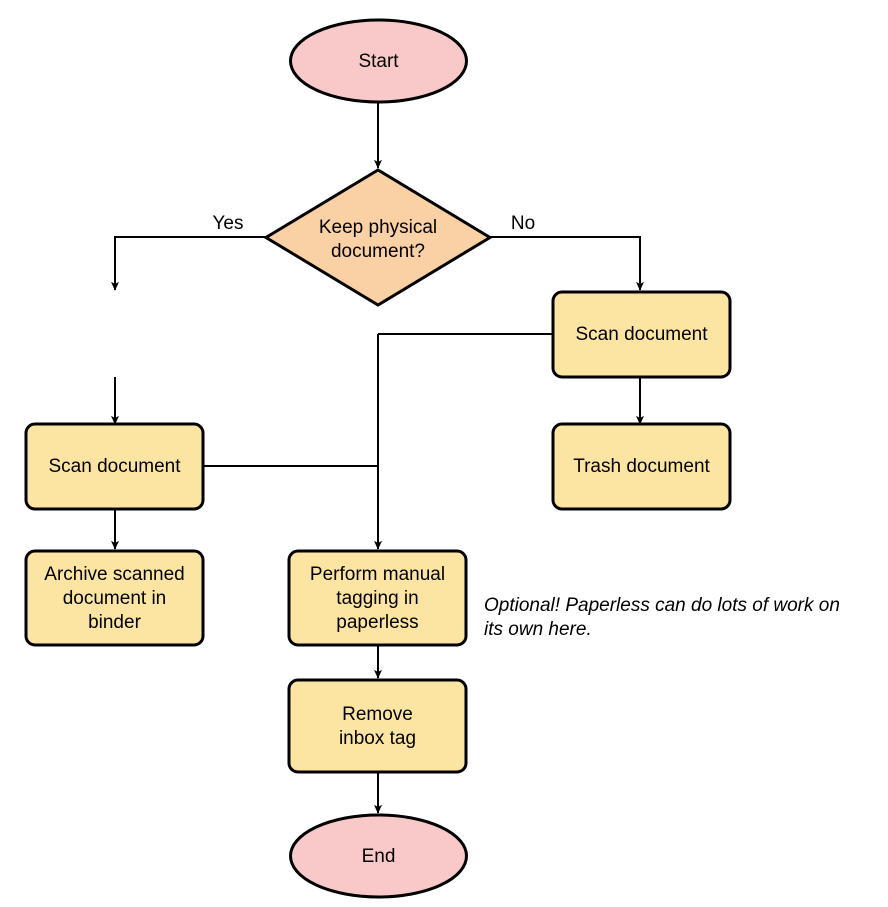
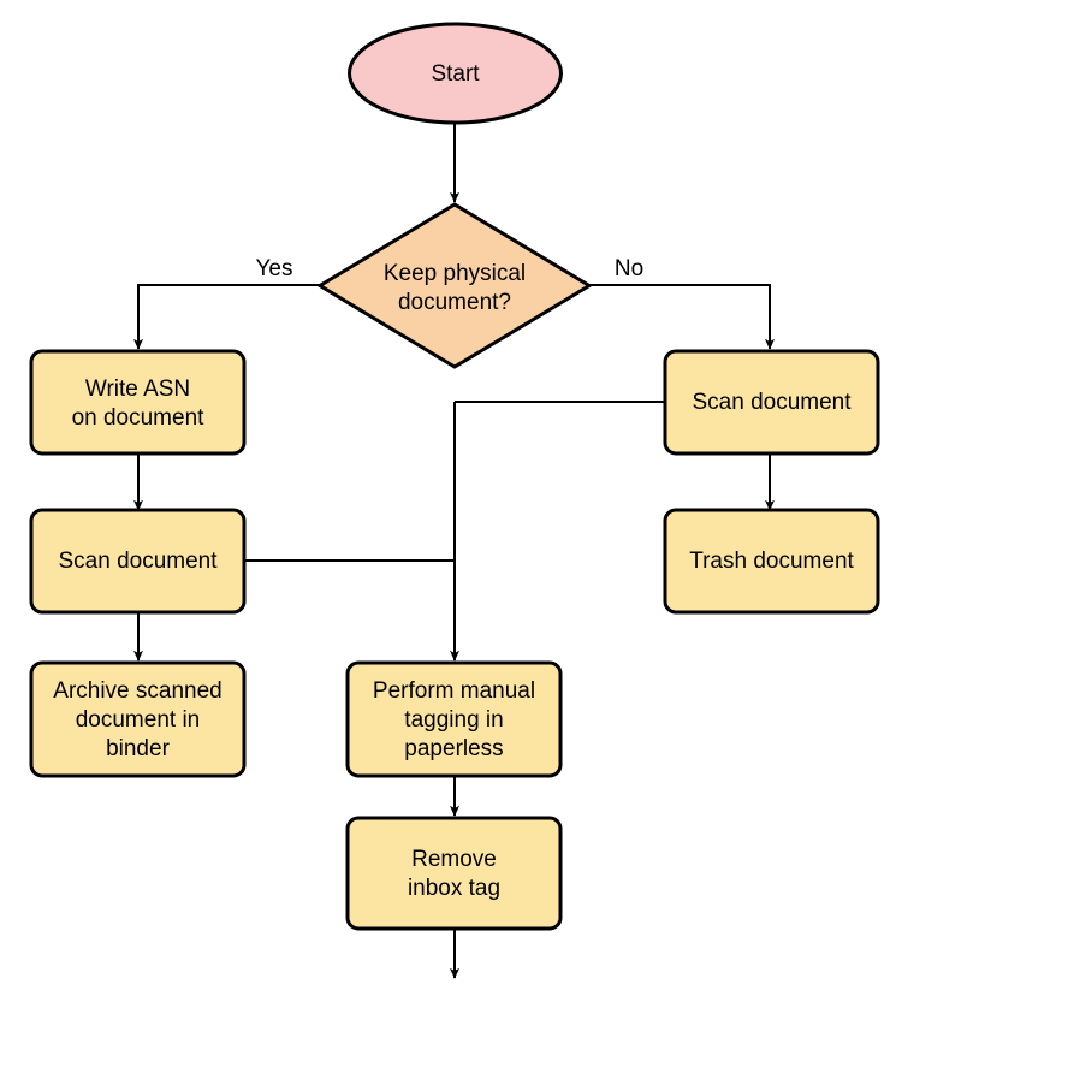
  Start
  Keep physical
  document?
  Yes
  No
+ Write ASN
+ on document
  Scan document
  Archive scanned
  document in
  binder
  Scan document
  Trash document
  Perform manual
  tagging in
  paperless
  Remove
  inbox tag
- End
- Optional! Paperless can do lots of work on
- its own here.
